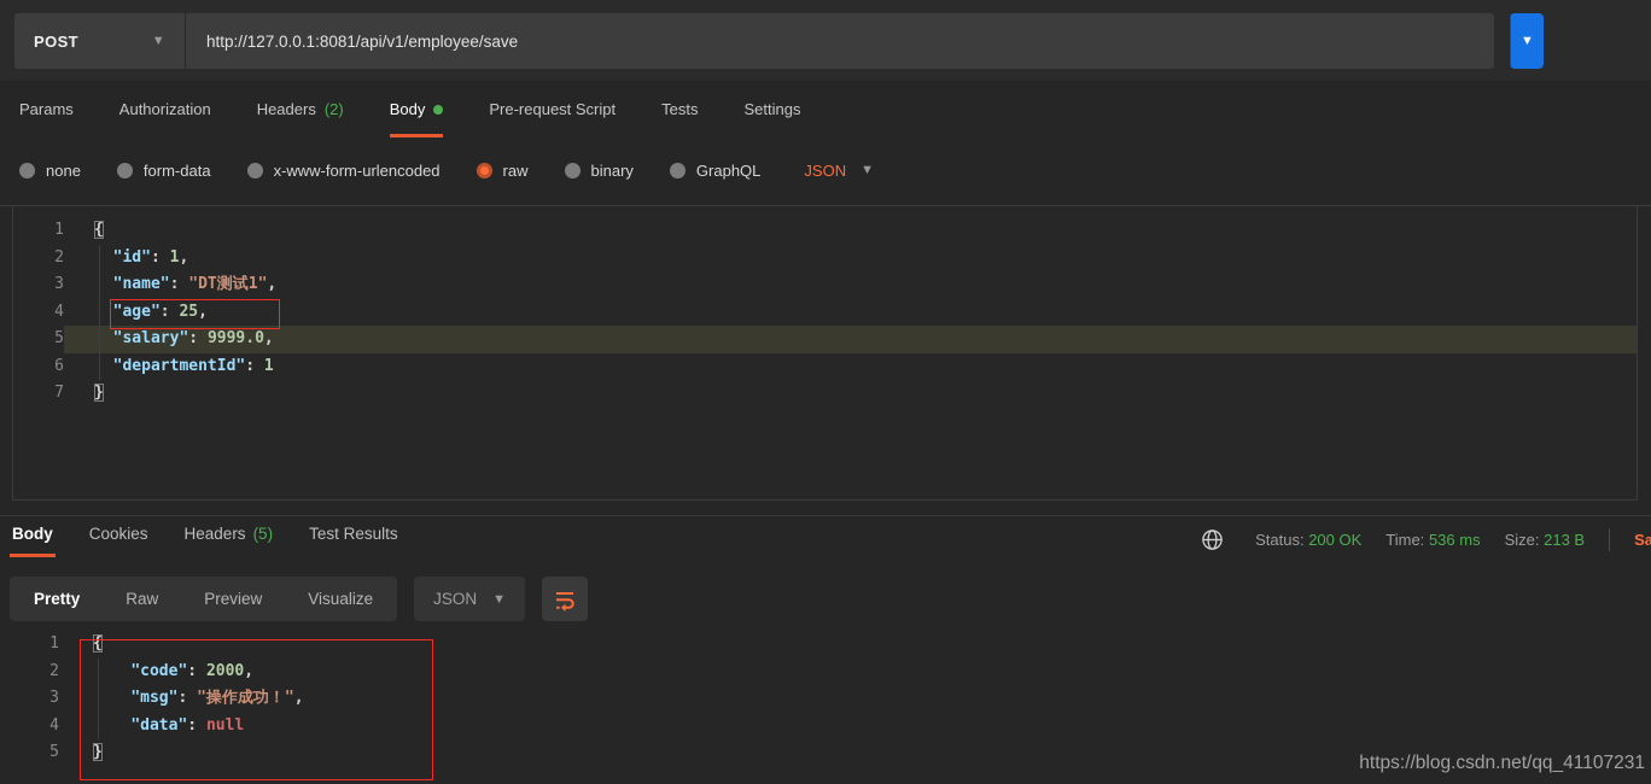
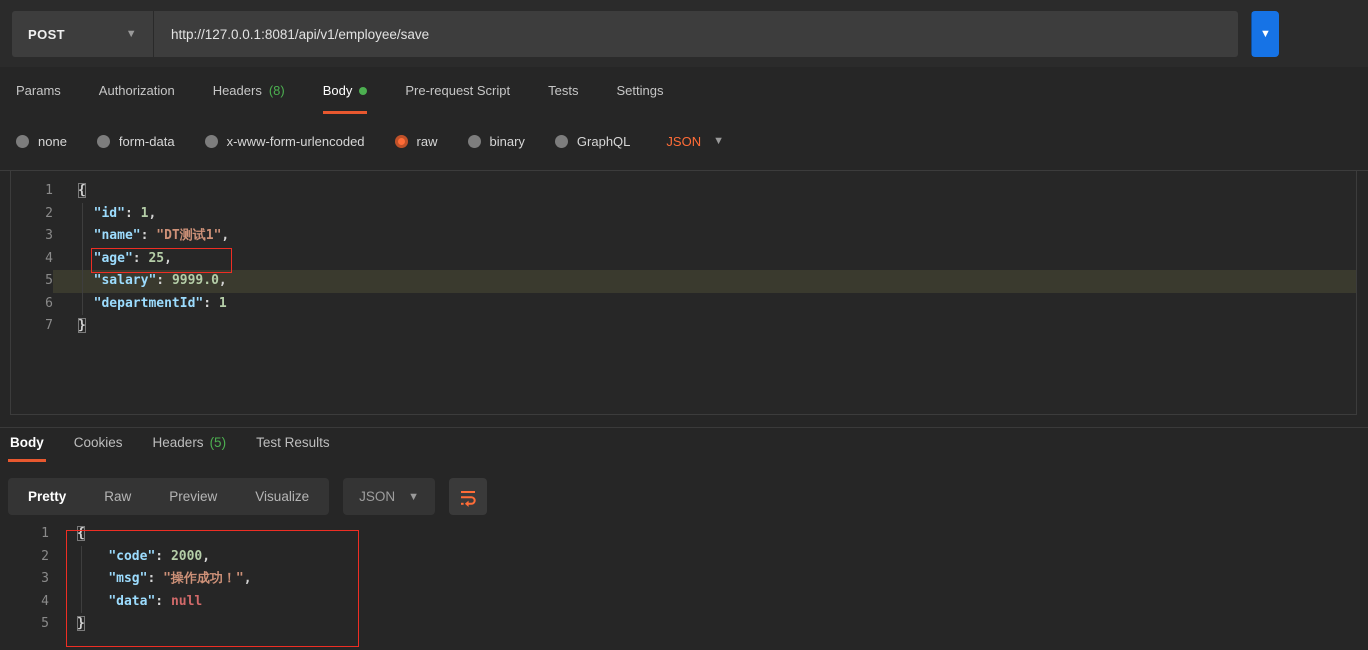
  POST
  ▼
  http://127.0.0.1:8081/api/v1/employee/save
  ▼
  Params
  Authorization
  Headers
- (2)
+ (8)
  Body
  Pre-request Script
  Tests
  Settings
  none
  form-data
  x-www-form-urlencoded
  raw
  binary
  GraphQL
  JSON
  ▼
  1
  {
  2
  "id": 1,
  3
  "name": "DT测试1",
  4
  "age": 25,
  5
  "salary": 9999.0,
  6
  "departmentId": 1
  7
  }
  Body
  Cookies
  Headers
  (5)
  Test Results
- Status: 200 OK
- Time: 536 ms
- Size: 213 B
- Sa
  Pretty
  Raw
  Preview
  Visualize
  JSON
  ▼
  1
  {
  2
  "code": 2000,
  3
  "msg": "操作成功！",
  4
  "data": null
  5
  }
- https://blog.csdn.net/qq_41107231
